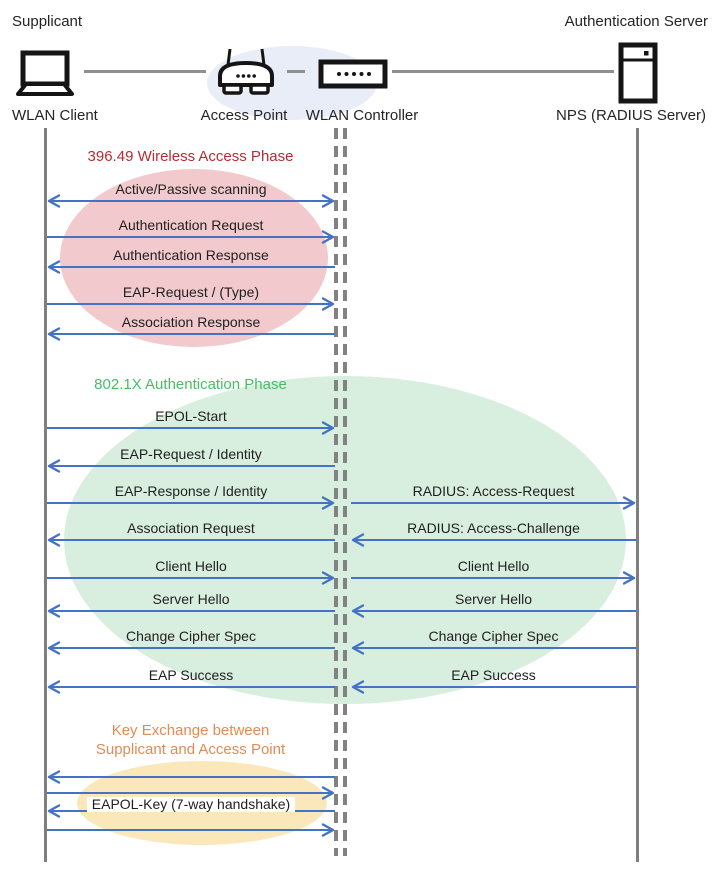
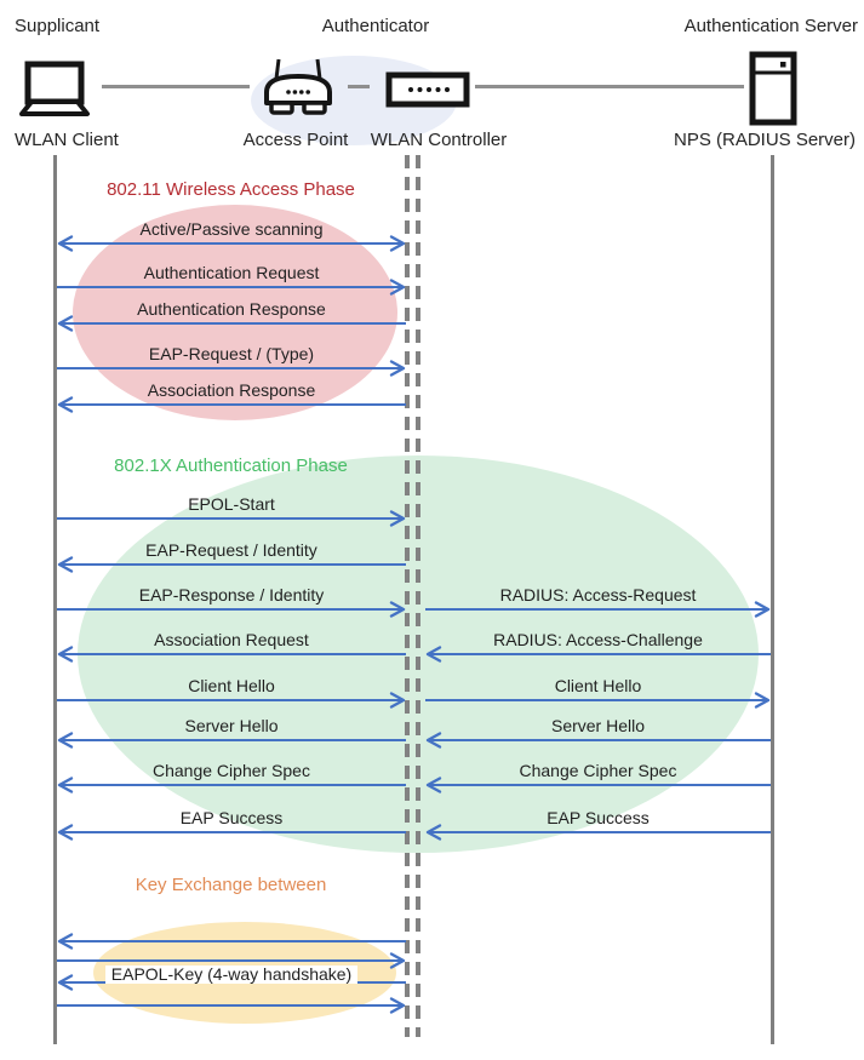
  Supplicant
+ Authenticator
  Authentication Server
  WLAN Client
  Access Point
  WLAN Controller
  NPS (RADIUS Server)
- 396.49 Wireless Access Phase
+ 802.11 Wireless Access Phase
  802.1X Authentication Phase
  Key Exchange between
- Supplicant and Access Point
  Active/Passive scanning
  Authentication Request
  Authentication Response
  EAP-Request / (Type)
  Association Response
  EPOL-Start
  EAP-Request / Identity
  EAP-Response / Identity
  Association Request
  Client Hello
  Server Hello
  Change Cipher Spec
  EAP Success
- EAPOL-Key (7-way handshake)
+ EAPOL-Key (4-way handshake)
  RADIUS: Access-Request
  RADIUS: Access-Challenge
  Client Hello
  Server Hello
  Change Cipher Spec
  EAP Success
